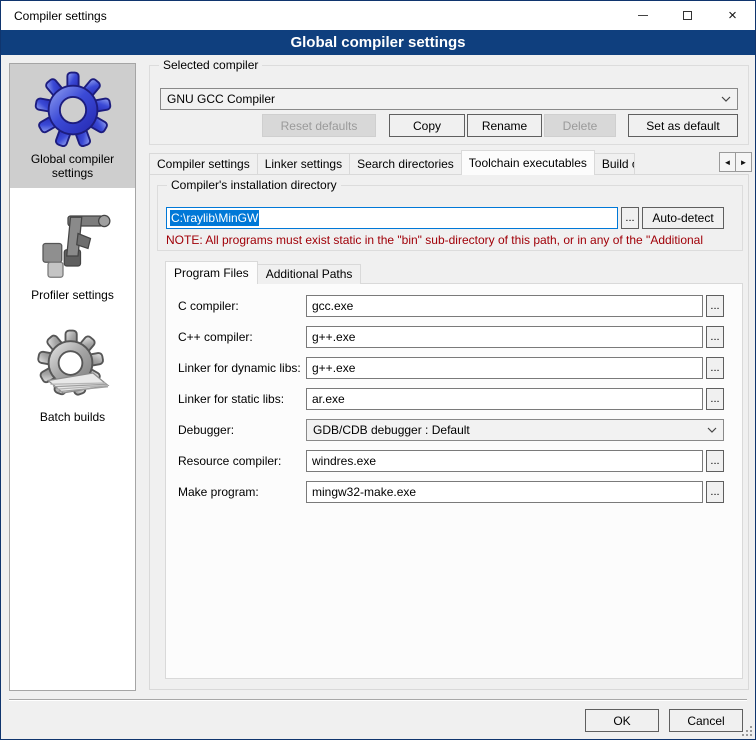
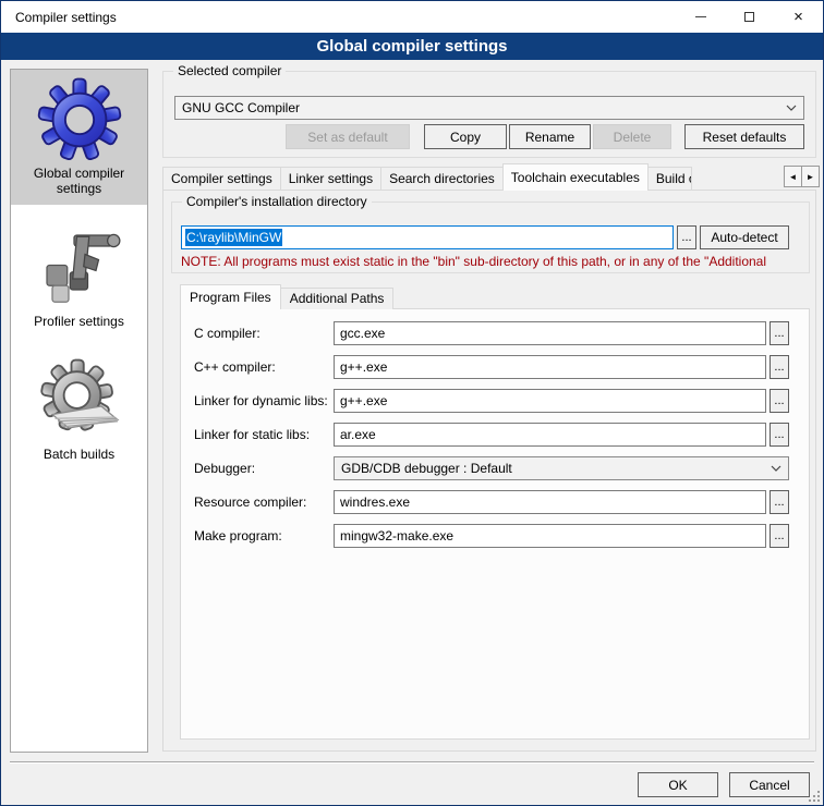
  Compiler settings
  ×
  Global compiler settings
  Global compiler settings
  Profiler settings
  Batch builds
  Selected compiler
  GNU GCC Compiler
- Reset defaults
+ Set as default
  Copy
  Rename
  Delete
- Set as default
+ Reset defaults
  Compiler settings
  Linker settings
  Search directories
  Toolchain executables
  ◄
  ►
  Compiler's installation directory
  C:\raylib\MinGW
  ...
  Auto-detect
  NOTE: All programs must exist static in the "bin" sub-directory of this path, or in any of the "Additional
  Program Files
  Additional Paths
  C compiler:
  gcc.exe
  ...
  C++ compiler:
  g++.exe
  ...
  Linker for dynamic libs:
  g++.exe
  ...
  Linker for static libs:
  ar.exe
  ...
  Debugger:
  GDB/CDB debugger : Default
  Resource compiler:
  windres.exe
  ...
  Make program:
  mingw32-make.exe
  ...
  OK
  Cancel
